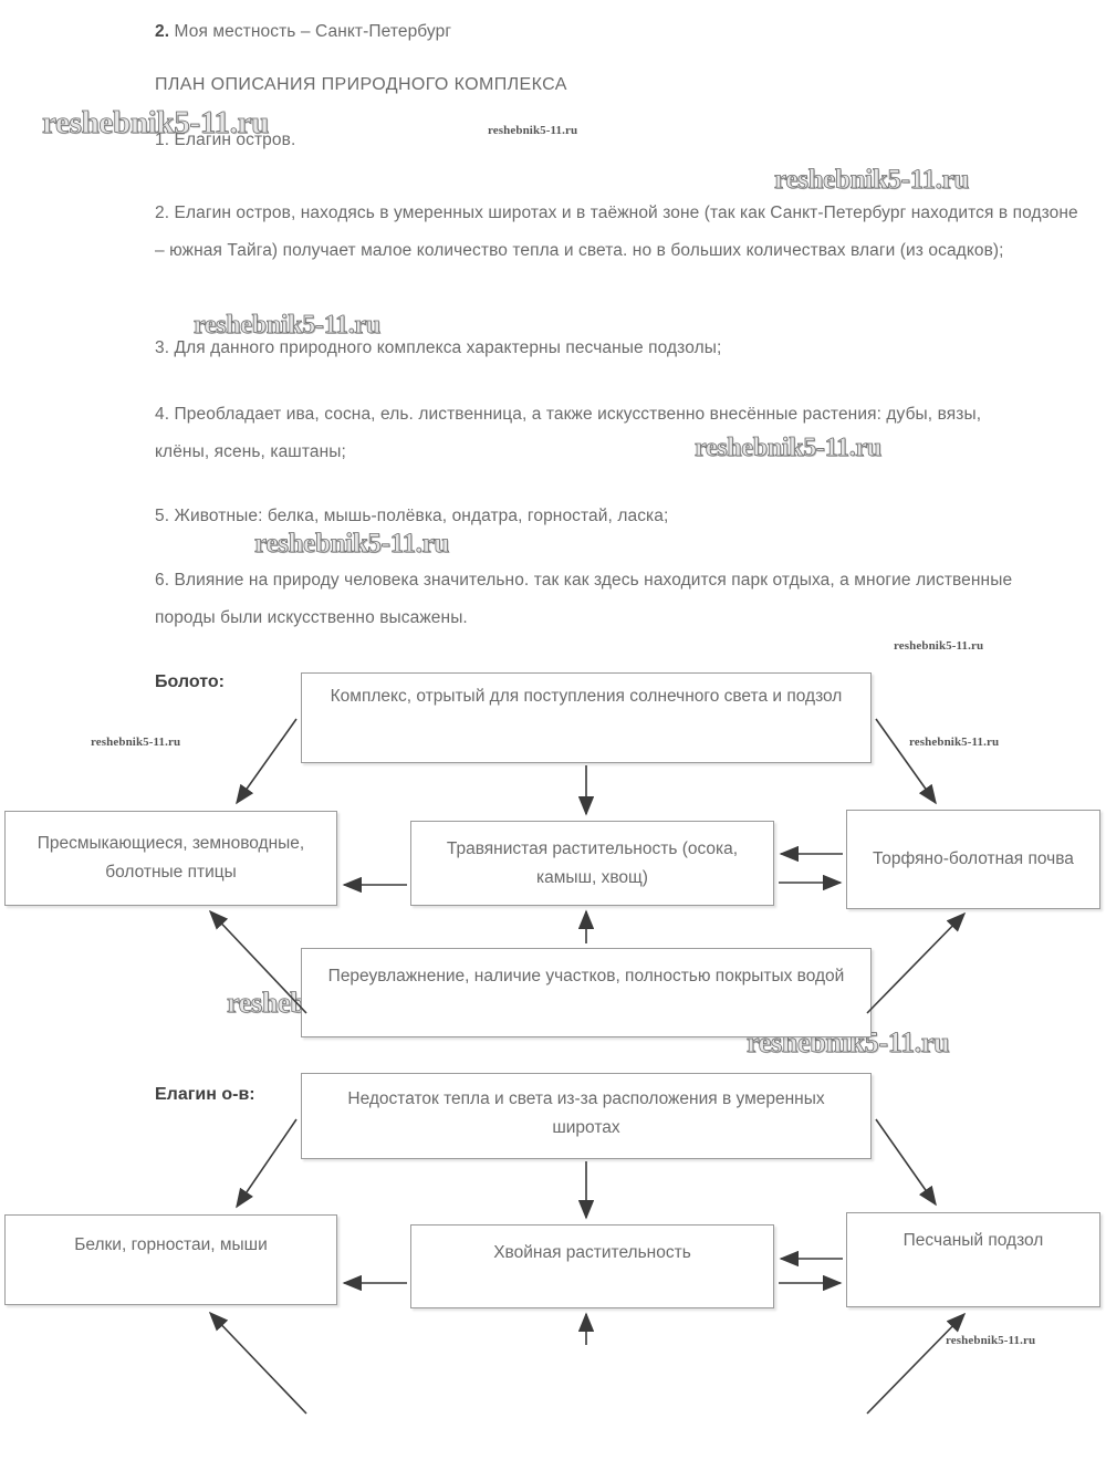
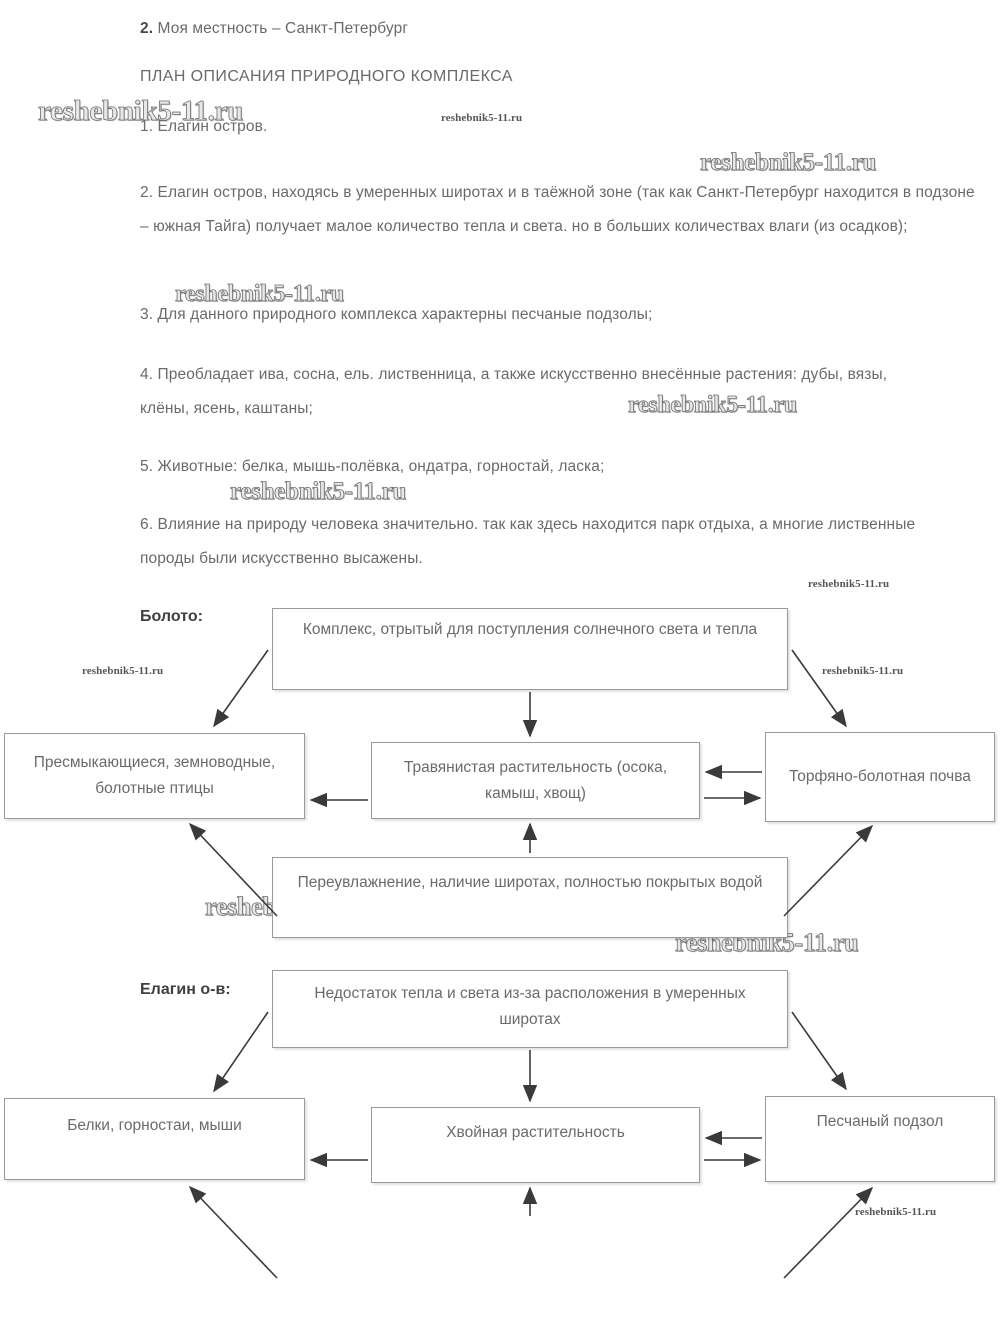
  2. Моя местность – Санкт-Петербург
  ПЛАН ОПИСАНИЯ ПРИРОДНОГО КОМПЛЕКСА
  1. Елагин остров.
  2. Елагин остров, находясь в умеренных широтах и в таёжной зоне (так как Санкт-Петербург находится в подзоне – южная Тайга) получает малое количество тепла и света. но в больших количествах влаги (из осадков);
  3. Для данного природного комплекса характерны песчаные подзолы;
  4. Преобладает ива, сосна, ель. лиственница, а также искусственно внесённые растения: дубы, вязы, клёны, ясень, каштаны;
  5. Животные: белка, мышь-полёвка, ондатра, горностай, ласка;
  6. Влияние на природу человека значительно. так как здесь находится парк отдыха, а многие лиственные породы были искусственно высажены.
  reshebnik5-11.ru
  reshebnik5-11.ru
  reshebnik5-11.ru
  reshebnik5-11.ru
  reshebnik5-11.ru
  reshebnik5-11.ru
  reshebnik5-11.ru
  reshebnik5-11.ru
  reshebnik5-11.ru
  reshebnik5-11.ru
  reshebnik5-11.ru
  Болото:
- Комплекс, отрытый для поступления солнечного света и подзол
+ Комплекс, отрытый для поступления солнечного света и тепла
  Пресмыкающиеся, земноводные, болотные птицы
  Травянистая растительность (осока, камыш, хвощ)
  Торфяно-болотная почва
- Переувлажнение, наличие участков, полностью покрытых водой
+ Переувлажнение, наличие широтах, полностью покрытых водой
  Елагин о-в:
  Недостаток тепла и света из-за расположения в умеренных широтах
  Белки, горностаи, мыши
  Хвойная растительность
  Песчаный подзол
